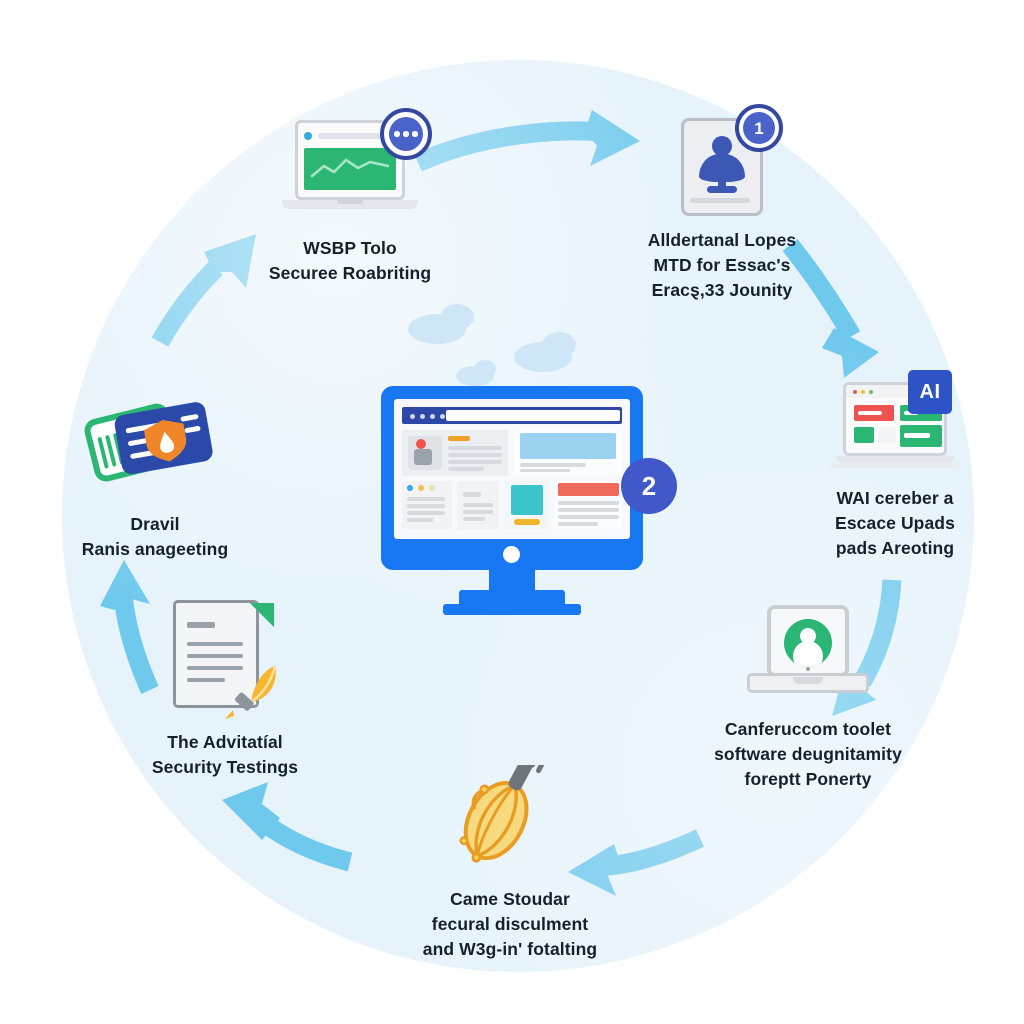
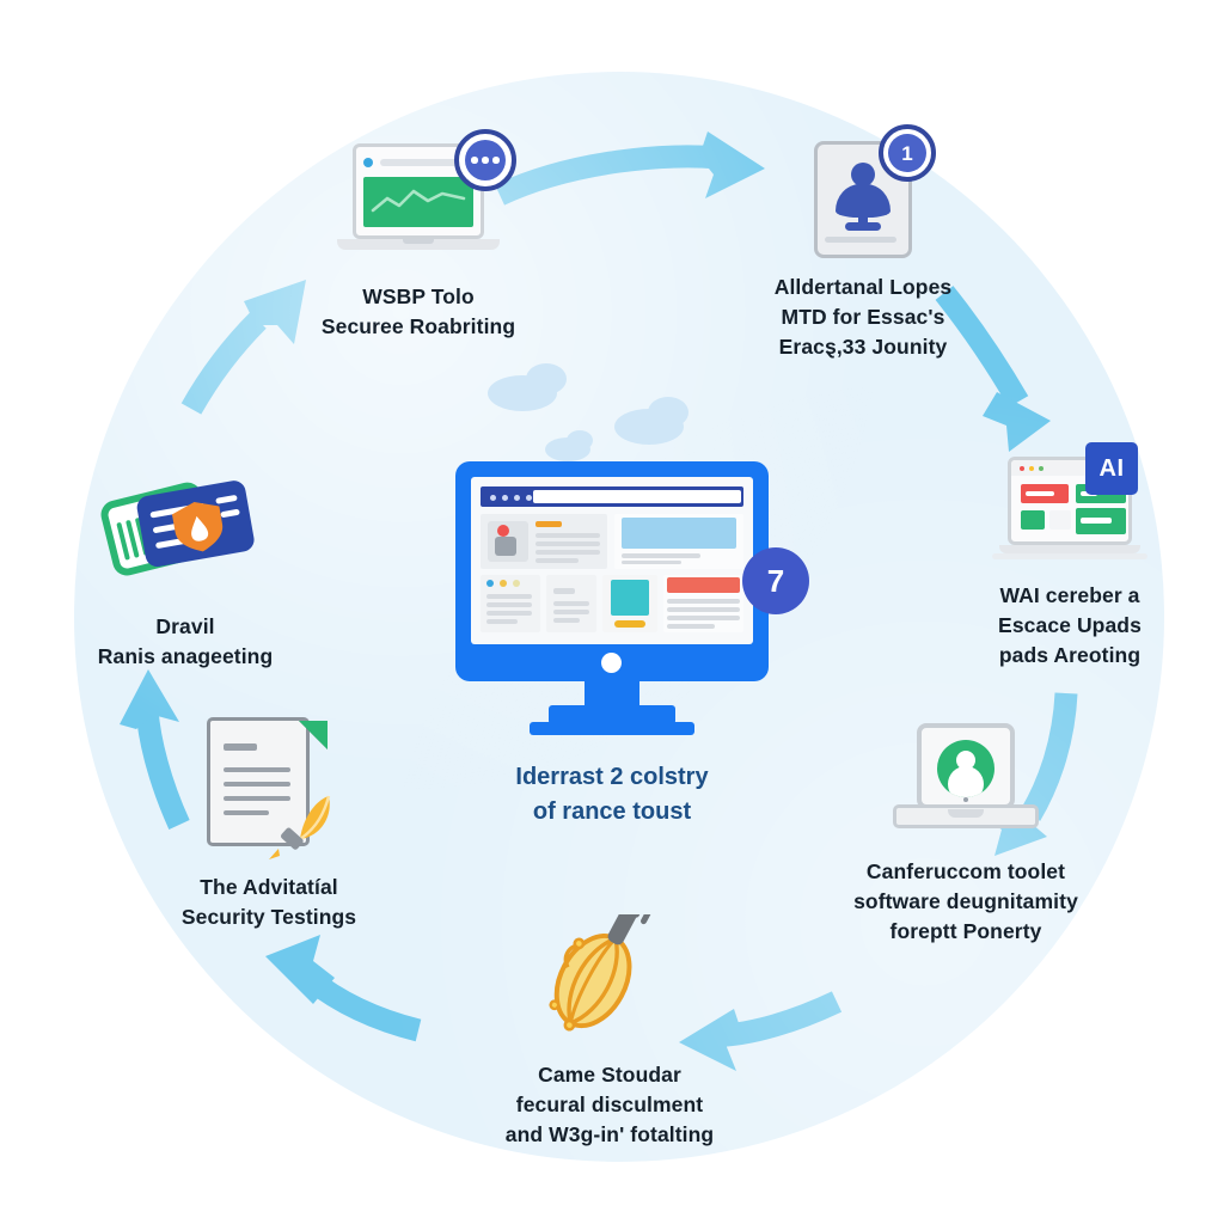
  WSBP Tolo
  Securee Roabriting
  1
  Alldertanal Lopes
  MTD for Essac's
  Eracȿ,33 Jounity
  AI
  WAI cereber a
  Escace Upads
  pads Areoting
  Canferuccom toolet
  software deugnitamity
  foreptt Ponerty
  Came Stoudar
  fecural disculment
  and W3g-in' fotalting
  The Advitatíal
  Security Testings
  Dravil
  Ranis anageeting
- 2
+ 7
+ Iderrast 2 colstry
+ of rance toust
